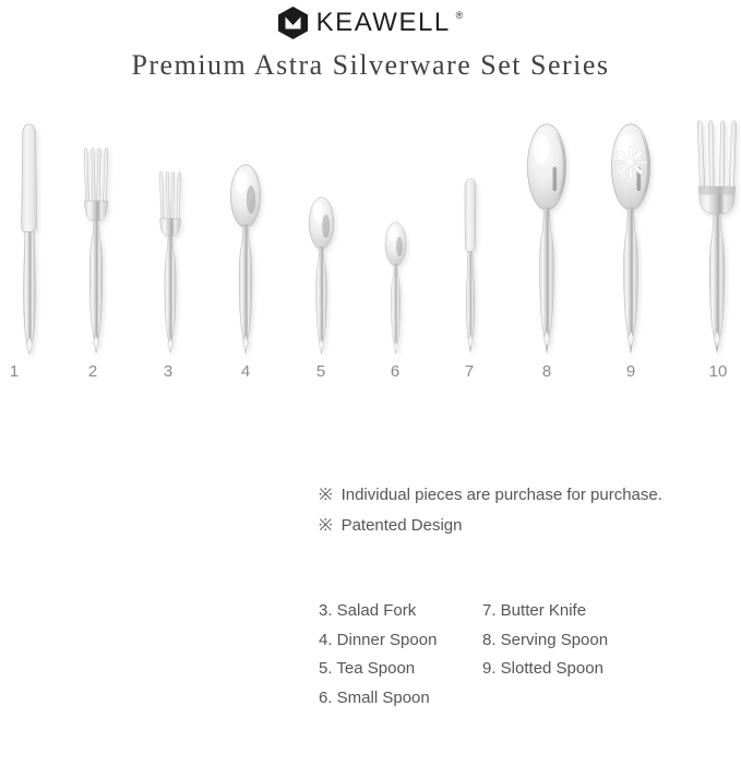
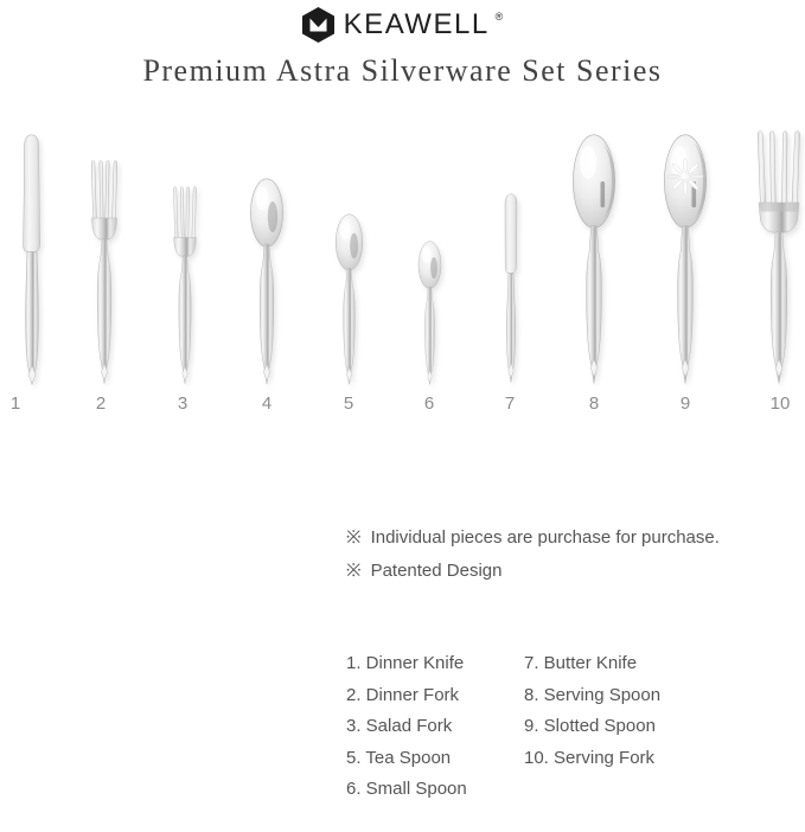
  KEAWELL
  ®
  Premium Astra Silverware Set Series
  1
  2
  3
  4
  5
  6
  7
  8
  9
  10
  ※ Individual pieces are purchase for purchase.
  ※ Patented Design
+ 1. Dinner Knife
+ 2. Dinner Fork
  3. Salad Fork
- 4. Dinner Spoon
  5. Tea Spoon
  6. Small Spoon
  7. Butter Knife
  8. Serving Spoon
  9. Slotted Spoon
+ 10. Serving Fork
